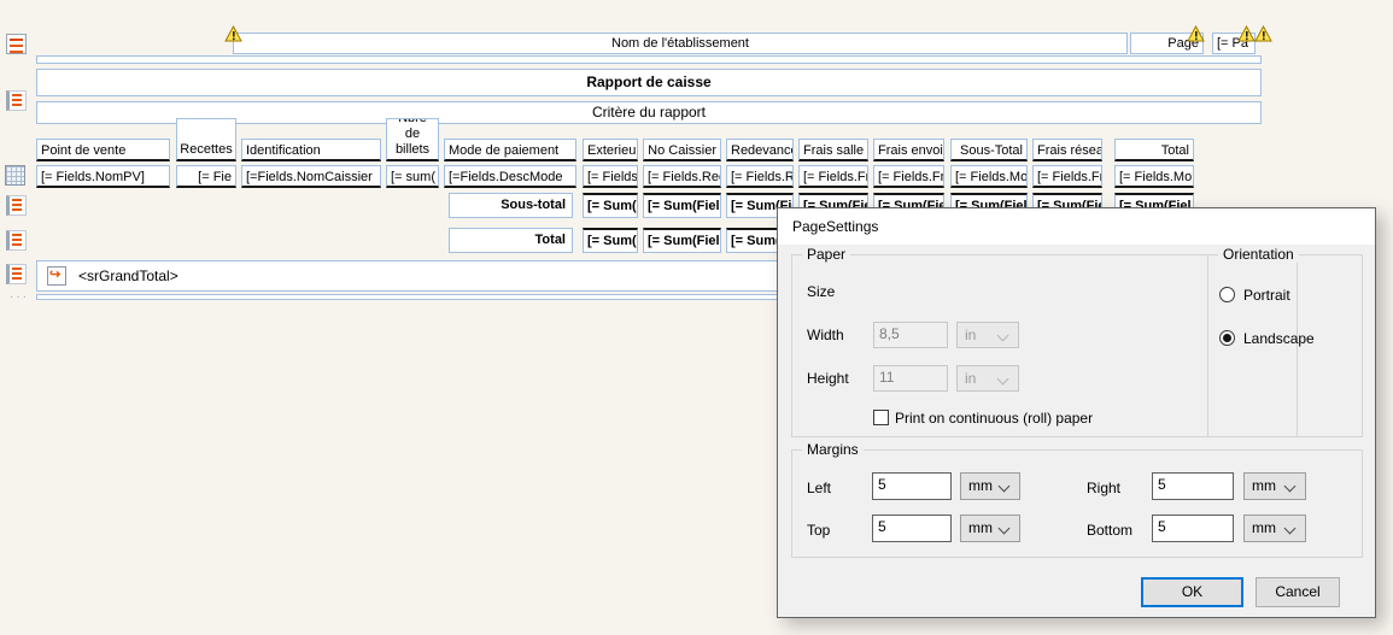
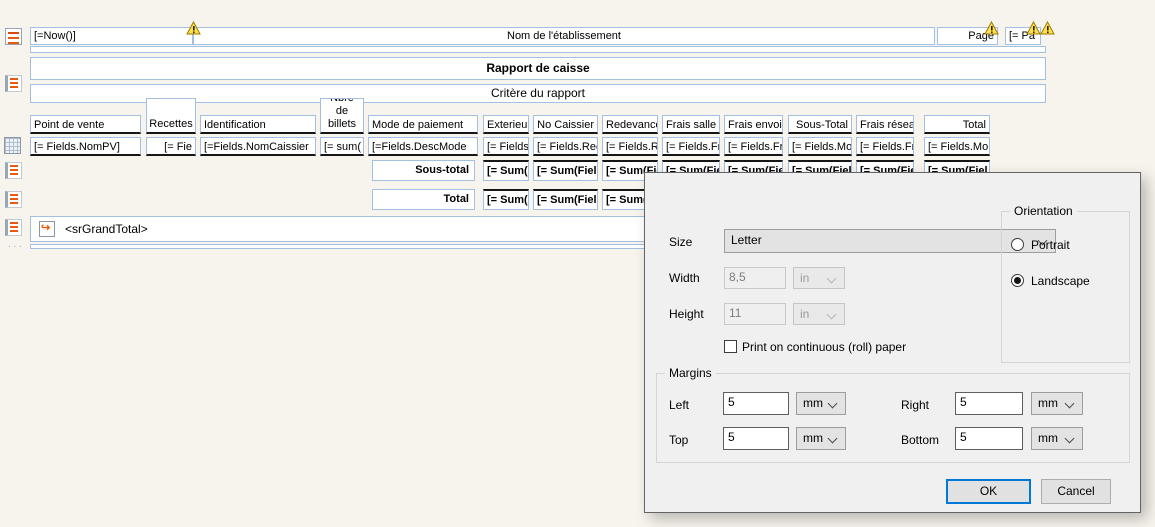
  ···
+ [=Now()]
  Nom de l'établissement
  Page
  [= Pa
  Rapport de caisse
  Critère du rapport
  Sous-total
  Total
  ↪
  <srGrandTotal>
  Point de vente
  [= Fields.NomPV]
  Recettes
  [= Fie
  Identification
  [=Fields.NomCaissier
  Nbre de billets
  [= sum(
  Mode de paiement
  [=Fields.DescMode
  Exterieu
  [= Fields
  [= Sum(
  [= Sum(
  No Caissier
  [= Fields.Re
  [= Sum(Fiel
  [= Sum(Fiel
  Redevanc
  [= Fields.R
  [= Sum(Fi
  Frais salle
  [= Fields.Fr
  [= Sum(Fie
  Frais envoi
  [= Fields.Fr
  [= Sum(Fie
  Sous-Total
  [= Fields.Mo
  [= Sum(Fiel
  Frais résea
  [= Fields.Fr
  [= Sum(Fie
  Total
  [= Fields.Mo
  [= Sum(Fiel
- PageSettings
- Paper
  Size
+ Letter
  Width
  8,5
  in
  Height
  11
  in
  Print on continuous (roll) paper
  Orientation
  Portrait
  Landscape
  Margins
  Left
  5
  mm
  Right
  5
  mm
  Top
  5
  mm
  Bottom
  5
  mm
  OK
  Cancel
